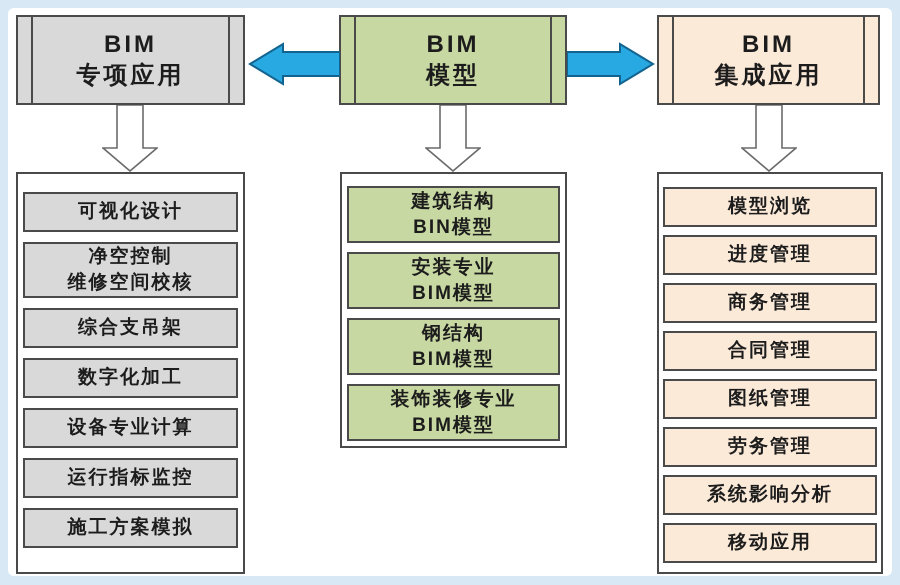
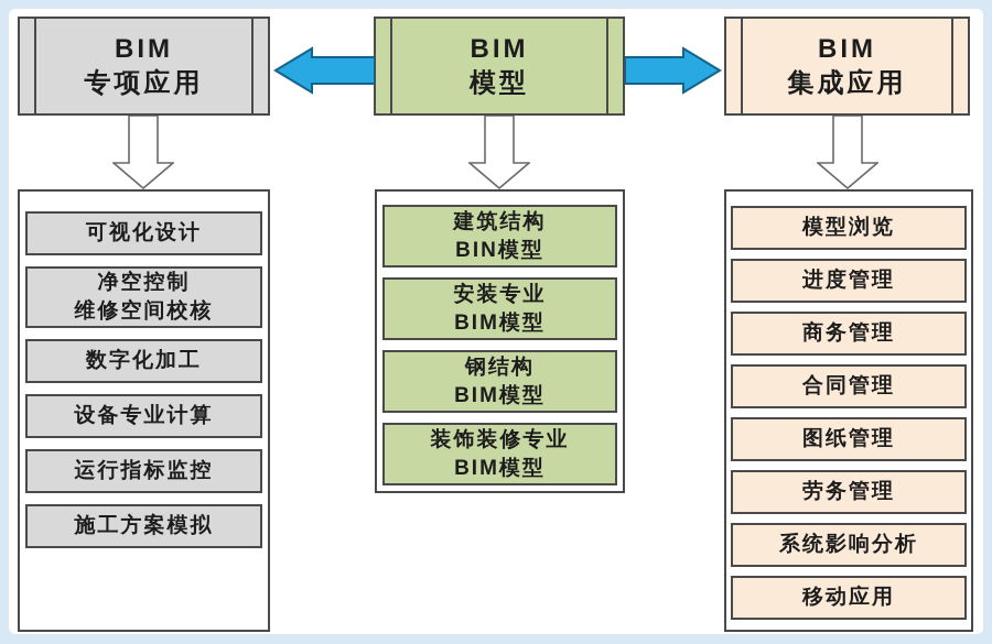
  BIM
  专项应用
  BIM
  模型
  BIM
  集成应用
  可视化设计
  净空控制
  维修空间校核
- 综合支吊架
  数字化加工
  设备专业计算
  运行指标监控
  施工方案模拟
  建筑结构
  BIN模型
  安装专业
  BIM模型
  钢结构
  BIM模型
  装饰装修专业
  BIM模型
  模型浏览
  进度管理
  商务管理
  合同管理
  图纸管理
  劳务管理
  系统影响分析
  移动应用
